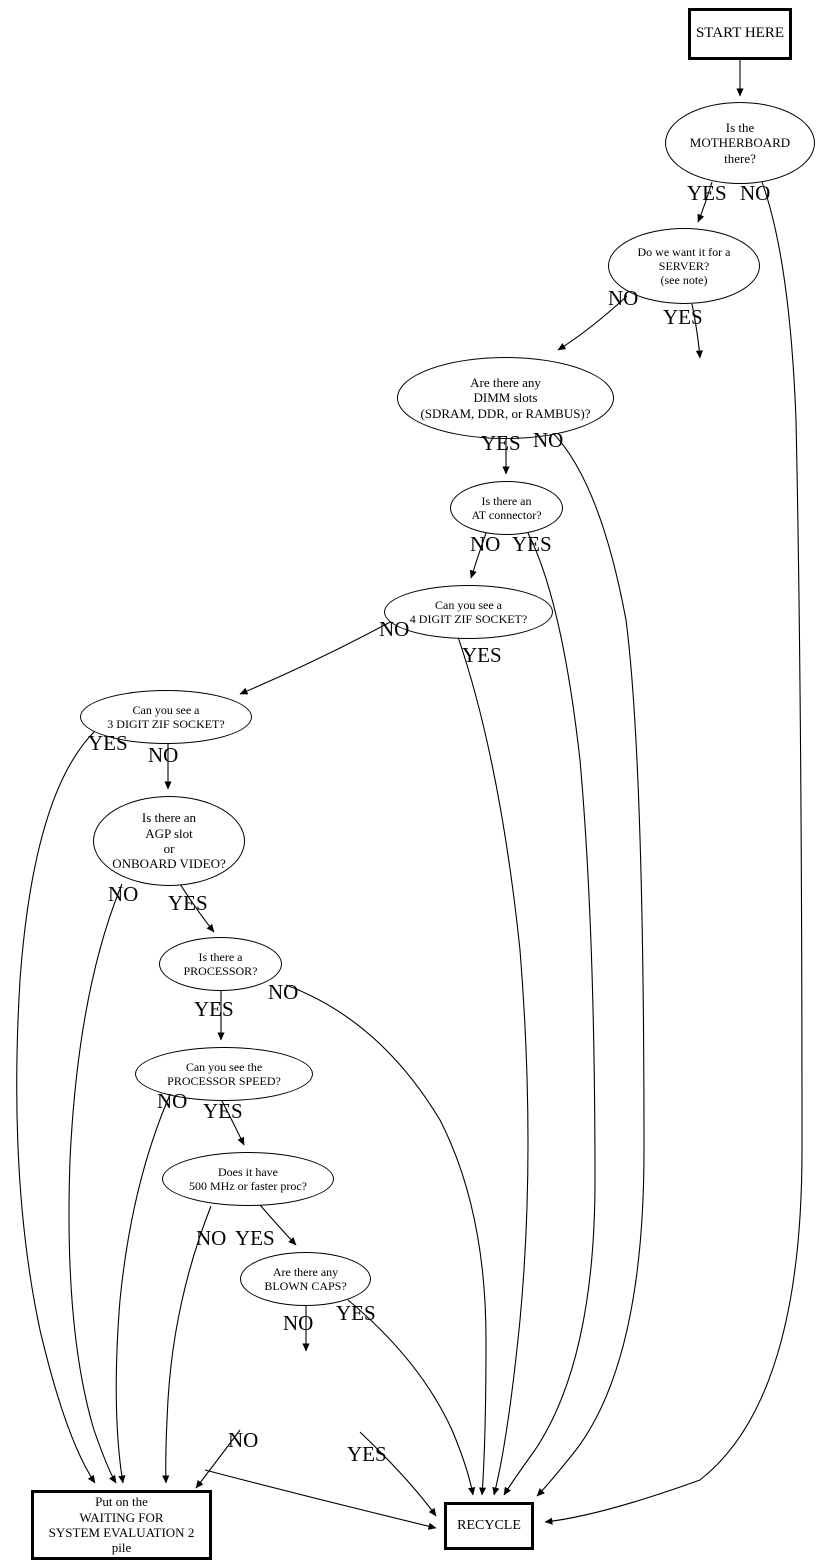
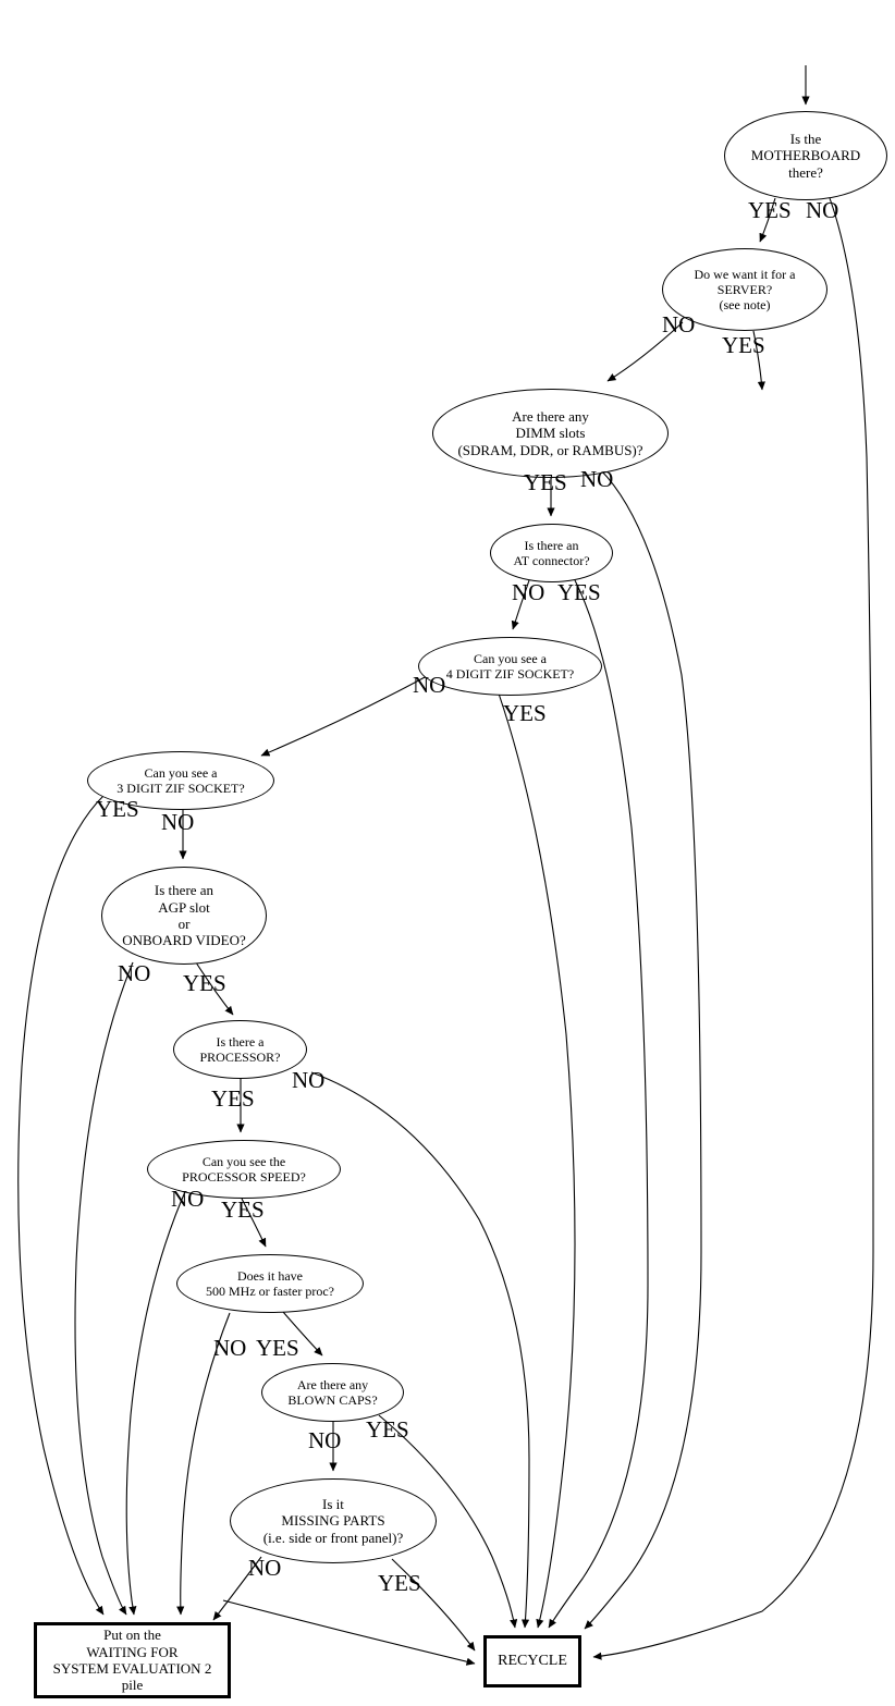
- START HERE
  Is the
  MOTHERBOARD
  there?
  Do we want it for a
  SERVER?
  (see note)
  Are there any
  DIMM slots
  (SDRAM, DDR, or RAMBUS)?
  Is there an
  AT connector?
  Can you see a
  4 DIGIT ZIF SOCKET?
  Can you see a
  3 DIGIT ZIF SOCKET?
  Is there an
  AGP slot
  or
  ONBOARD VIDEO?
  Is there a
  PROCESSOR?
  Can you see the
  PROCESSOR SPEED?
  Does it have
  500 MHz or faster proc?
  Are there any
  BLOWN CAPS?
+ Is it
+ MISSING PARTS
+ (i.e. side or front panel)?
  Put on the
  WAITING FOR
  SYSTEM EVALUATION 2
  pile
  RECYCLE
  YES
  NO
  NO
  YES
  YES
  NO
  NO
  YES
  NO
  YES
  YES
  NO
  NO
  YES
  YES
  NO
  NO
  YES
  NO
  YES
  NO
  YES
  NO
  YES
